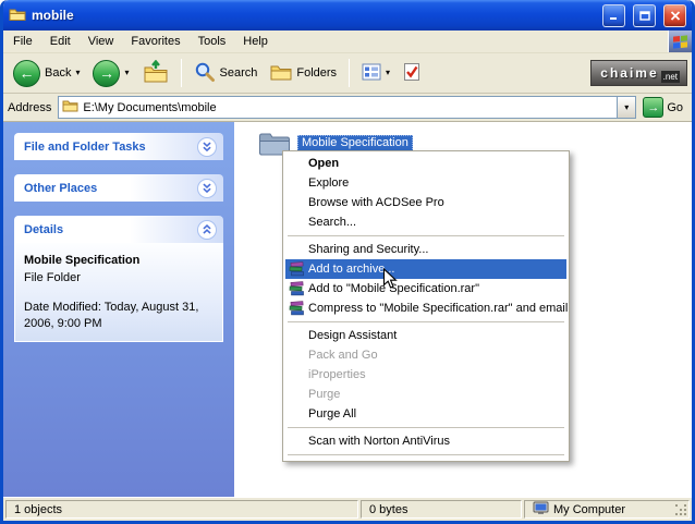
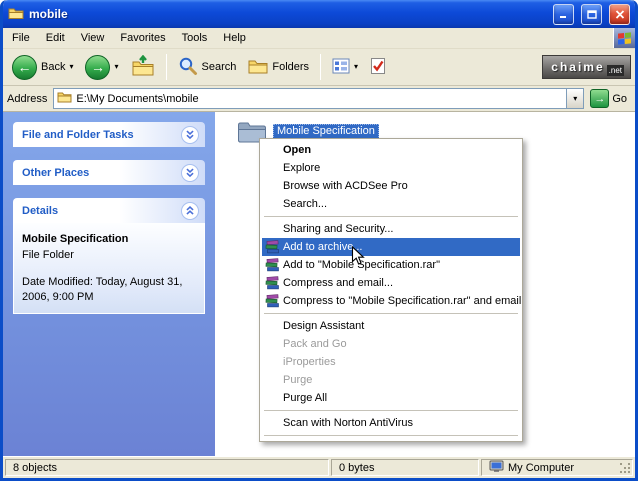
  mobile
  File
  Edit
  View
  Favorites
  Tools
  Help
  ←
  Back
  ▾
  →
  ▾
  Search
  Folders
  ▾
  chaime
  .net
  Address
  E:\My Documents\mobile
  ▾
  →
  Go
  File and Folder Tasks
  Other Places
  Details
  Mobile Specification
  File Folder
  Date Modified: Today, August 31, 2006, 9:00 PM
  Mobile Specification
- 1 objects
+ 8 objects
  0 bytes
  My Computer
  Open
  Explore
  Browse with ACDSee Pro
  Search...
  Sharing and Security...
  Add to archive...
  Add to "Mobile Specification.rar"
+ Compress and email...
  Compress to "Mobile Specification.rar" and email
  Design Assistant
  Pack and Go
  iProperties
  Purge
  Purge All
  Scan with Norton AntiVirus
